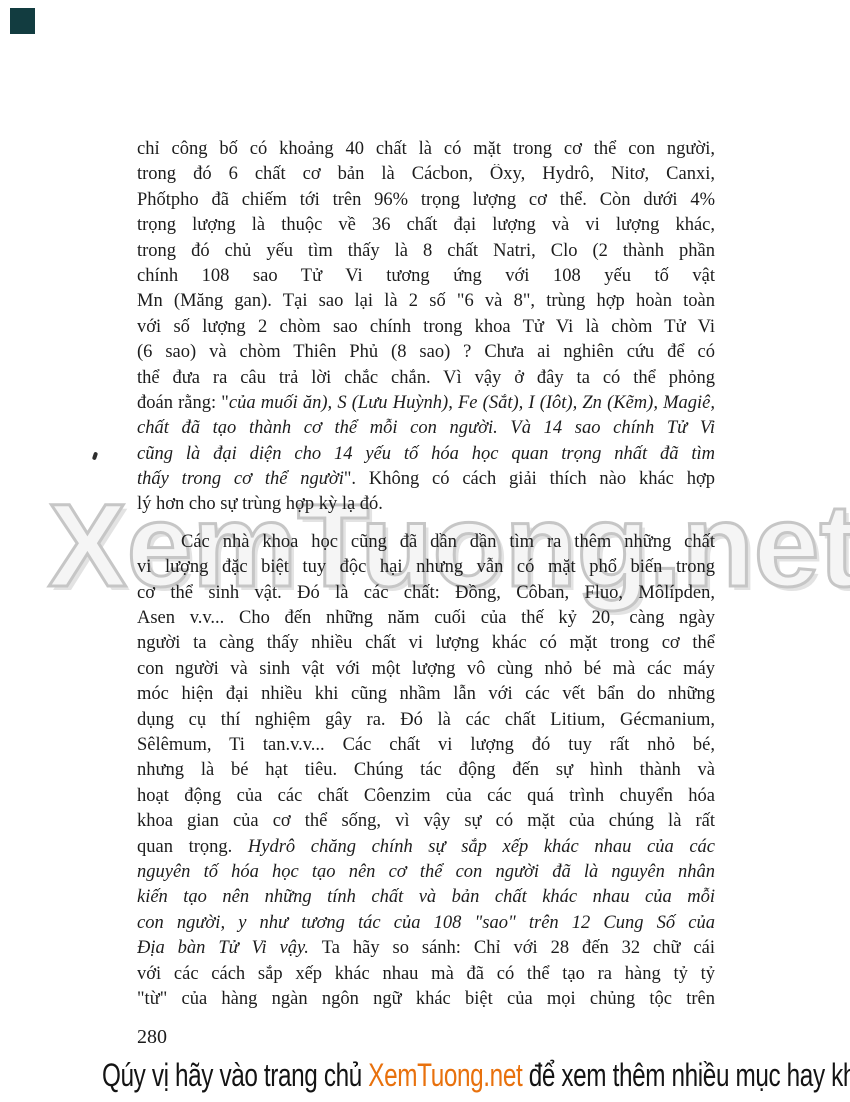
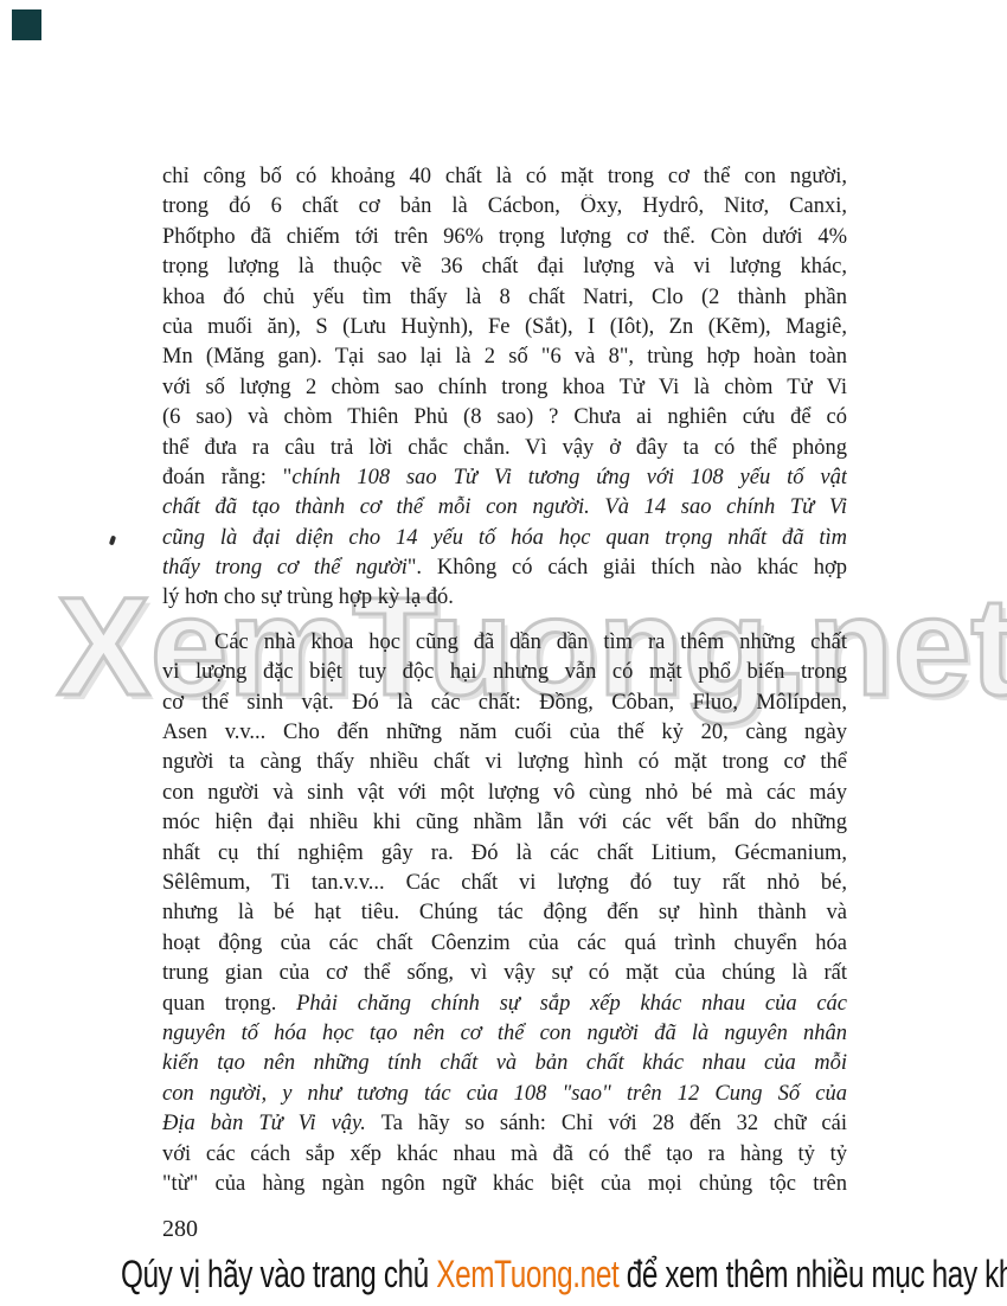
  XemTuong.net
  chỉ công bố có khoảng 40 chất là có mặt trong cơ thể con người,
  trong đó 6 chất cơ bản là Cácbon, Ôxy, Hydrô, Nitơ, Canxi,
  Phốtpho đã chiếm tới trên 96% trọng lượng cơ thể. Còn dưới 4%
  trọng lượng là thuộc về 36 chất đại lượng và vi lượng khác,
- trong đó chủ yếu tìm thấy là 8 chất Natri, Clo (2 thành phần
+ khoa đó chủ yếu tìm thấy là 8 chất Natri, Clo (2 thành phần
- chính 108 sao Tử Vi tương ứng với 108 yếu tố vật
+ của muối ăn), S (Lưu Huỳnh), Fe (Sắt), I (Iôt), Zn (Kẽm), Magiê,
  Mn (Măng gan). Tại sao lại là 2 số "6 và 8", trùng hợp hoàn toàn
  với số lượng 2 chòm sao chính trong khoa Tử Vi là chòm Tử Vi
  (6 sao) và chòm Thiên Phủ (8 sao) ? Chưa ai nghiên cứu để có
  thể đưa ra câu trả lời chắc chắn. Vì vậy ở đây ta có thể phỏng
- đoán rằng: "của muối ăn), S (Lưu Huỳnh), Fe (Sắt), I (Iôt), Zn (Kẽm), Magiê,
+ đoán rằng: "chính 108 sao Tử Vi tương ứng với 108 yếu tố vật
  chất đã tạo thành cơ thể mỗi con người. Và 14 sao chính Tử Vi
  cũng là đại diện cho 14 yếu tố hóa học quan trọng nhất đã tìm
  thấy trong cơ thể người". Không có cách giải thích nào khác hợp
  lý hơn cho sự trùng hợp kỳ lạ đó.
  Các nhà khoa học cũng đã dần dần tìm ra thêm những chất
  vi lượng đặc biệt tuy độc hại nhưng vẫn có mặt phổ biến trong
  cơ thể sinh vật. Đó là các chất: Đồng, Côban, Fluo, Môlípden,
  Asen v.v... Cho đến những năm cuối của thế kỷ 20, càng ngày
- người ta càng thấy nhiều chất vi lượng khác có mặt trong cơ thể
+ người ta càng thấy nhiều chất vi lượng hình có mặt trong cơ thể
  con người và sinh vật với một lượng vô cùng nhỏ bé mà các máy
  móc hiện đại nhiều khi cũng nhầm lẫn với các vết bẩn do những
- dụng cụ thí nghiệm gây ra. Đó là các chất Litium, Gécmanium,
+ nhất cụ thí nghiệm gây ra. Đó là các chất Litium, Gécmanium,
  Sêlêmum, Ti tan.v.v... Các chất vi lượng đó tuy rất nhỏ bé,
  nhưng là bé hạt tiêu. Chúng tác động đến sự hình thành và
  hoạt động của các chất Côenzim của các quá trình chuyển hóa
- khoa gian của cơ thể sống, vì vậy sự có mặt của chúng là rất
+ trung gian của cơ thể sống, vì vậy sự có mặt của chúng là rất
- quan trọng. Hydrô chăng chính sự sắp xếp khác nhau của các
+ quan trọng. Phải chăng chính sự sắp xếp khác nhau của các
  nguyên tố hóa học tạo nên cơ thể con người đã là nguyên nhân
  kiến tạo nên những tính chất và bản chất khác nhau của mỗi
  con người, y như tương tác của 108 "sao" trên 12 Cung Số của
  Địa bàn Tử Vi vậy. Ta hãy so sánh: Chỉ với 28 đến 32 chữ cái
  với các cách sắp xếp khác nhau mà đã có thể tạo ra hàng tỷ tỷ
  "từ" của hàng ngàn ngôn ngữ khác biệt của mọi chủng tộc trên
  280
  Qúy vị hãy vào trang chủ XemTuong.net để xem thêm nhiều mục hay kh
